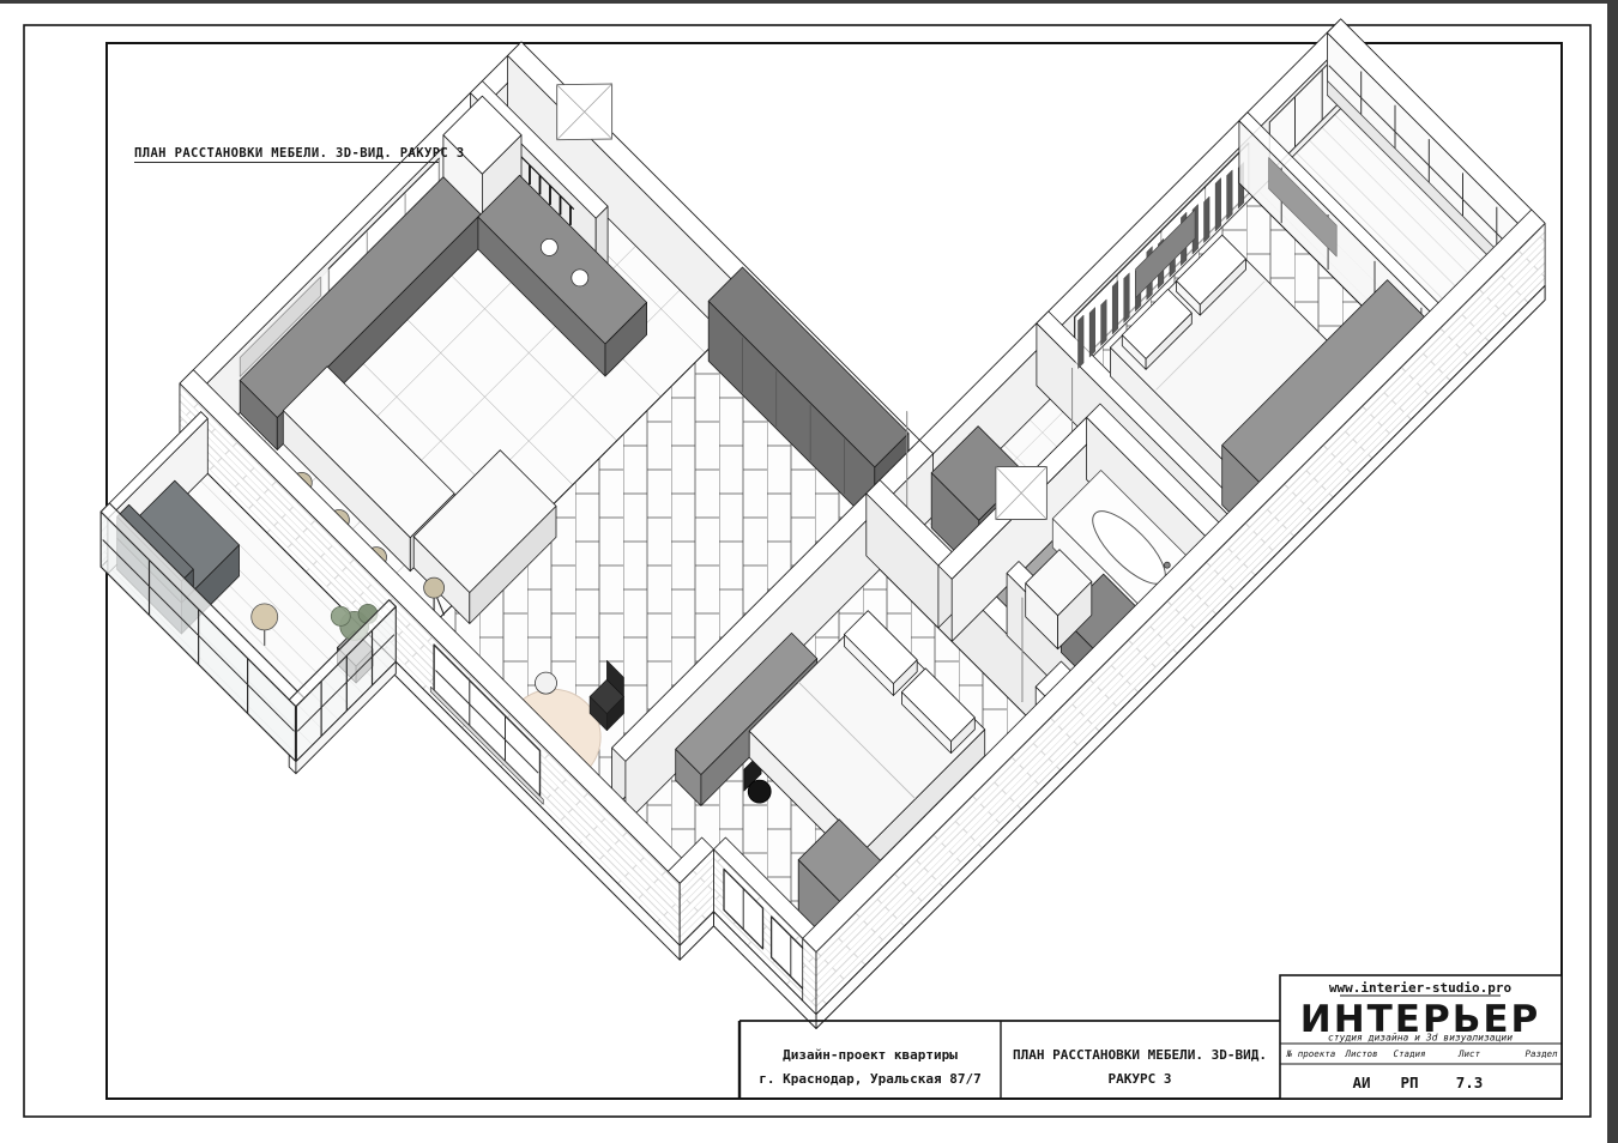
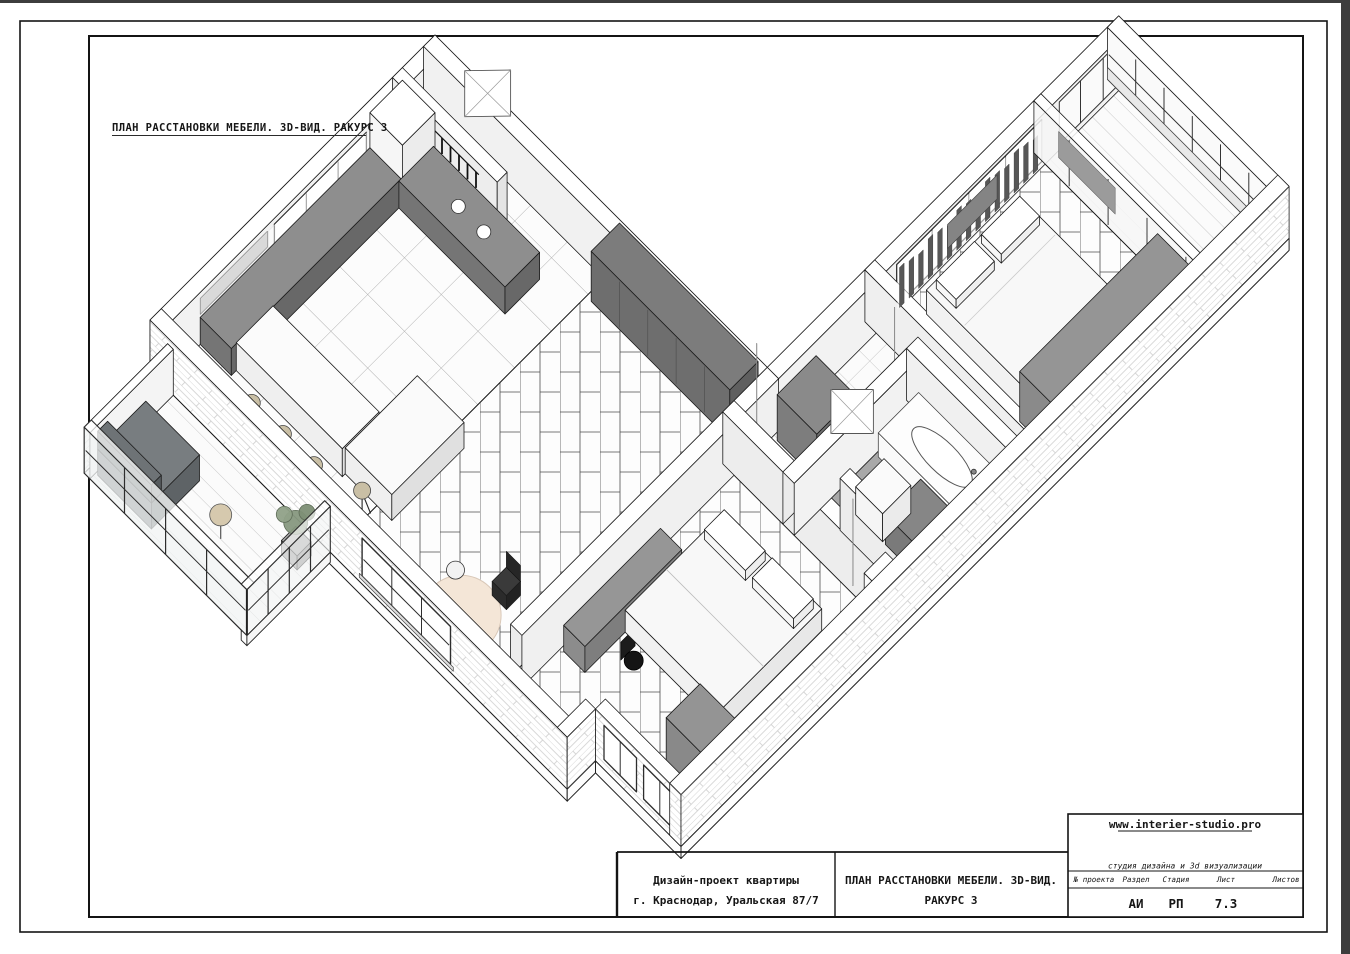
  ПЛАН РАССТАНОВКИ МЕБЕЛИ. 3D-ВИД. РАКУРС 3
  Дизайн-проект квартиры
  г. Краснодар, Уральская 87/7
  ПЛАН РАССТАНОВКИ МЕБЕЛИ. 3D-ВИД.
  РАКУРС 3
  www.interier-studio.pro
- ИНТЕРЬЕР
  студия дизайна и 3d визуализации
  № проекта
- Листов
+ Раздел
  Стадия
  Лист
- Раздел
+ Листов
  АИ
  РП
  7.3
